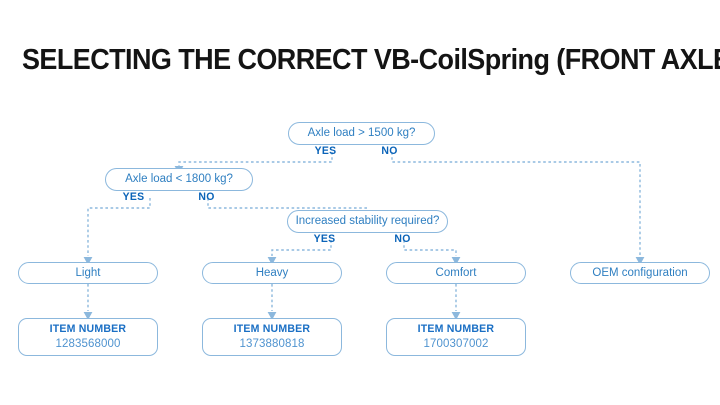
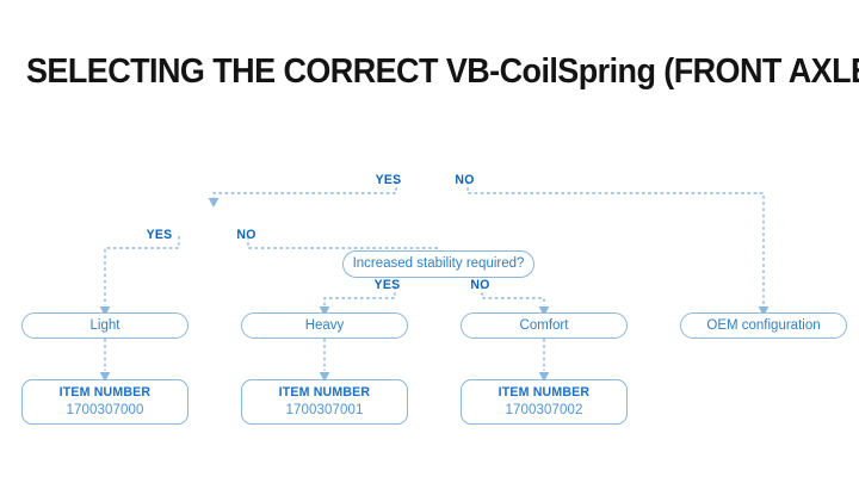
  SELECTING THE CORRECT VB-CoilSpring (FRONT AXL
- Axle load > 1500 kg?
  YES
  NO
- Axle load < 1800 kg?
  YES
  NO
  Increased stability required?
  YES
  NO
  Light
  Heavy
  Comfort
  OEM configuration
  ITEM NUMBER
- 1283568000
+ 1700307000
  ITEM NUMBER
- 1373880818
+ 1700307001
  ITEM NUMBER
  1700307002
